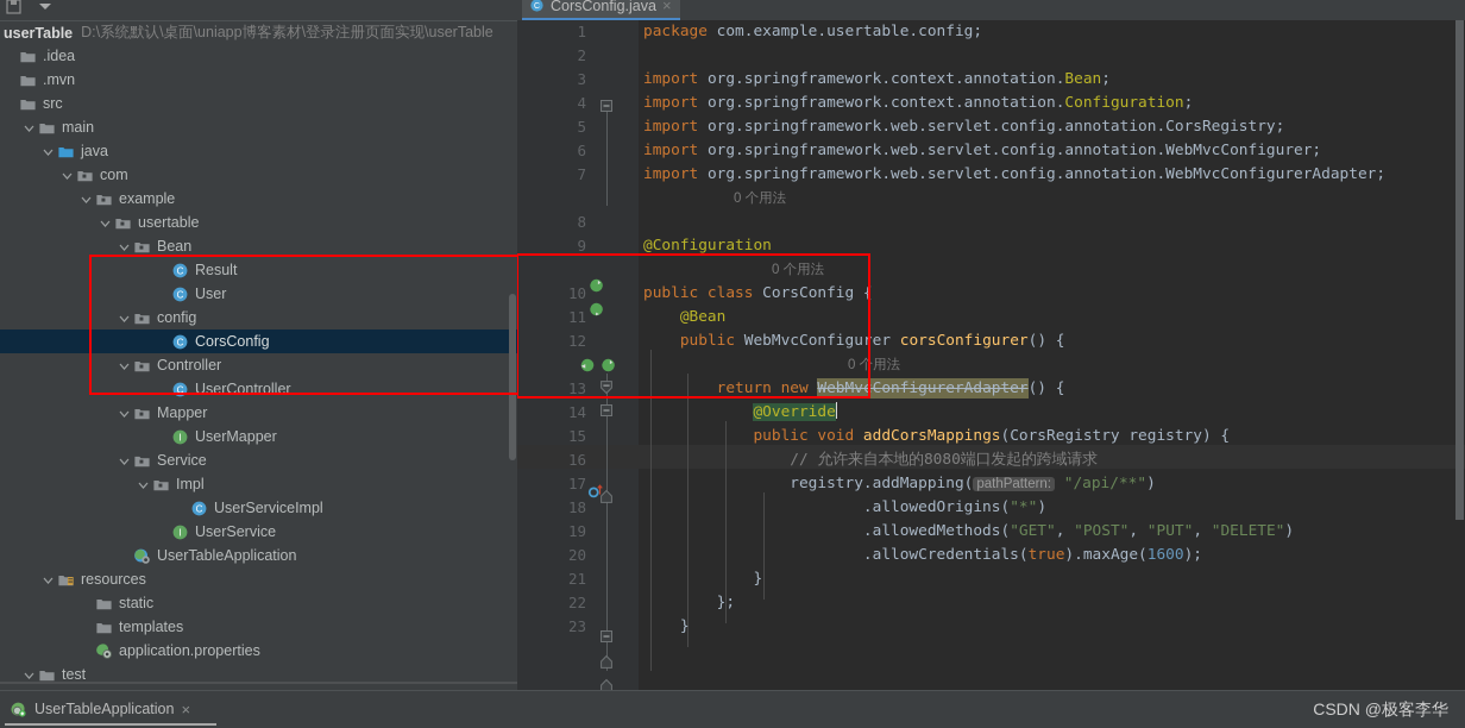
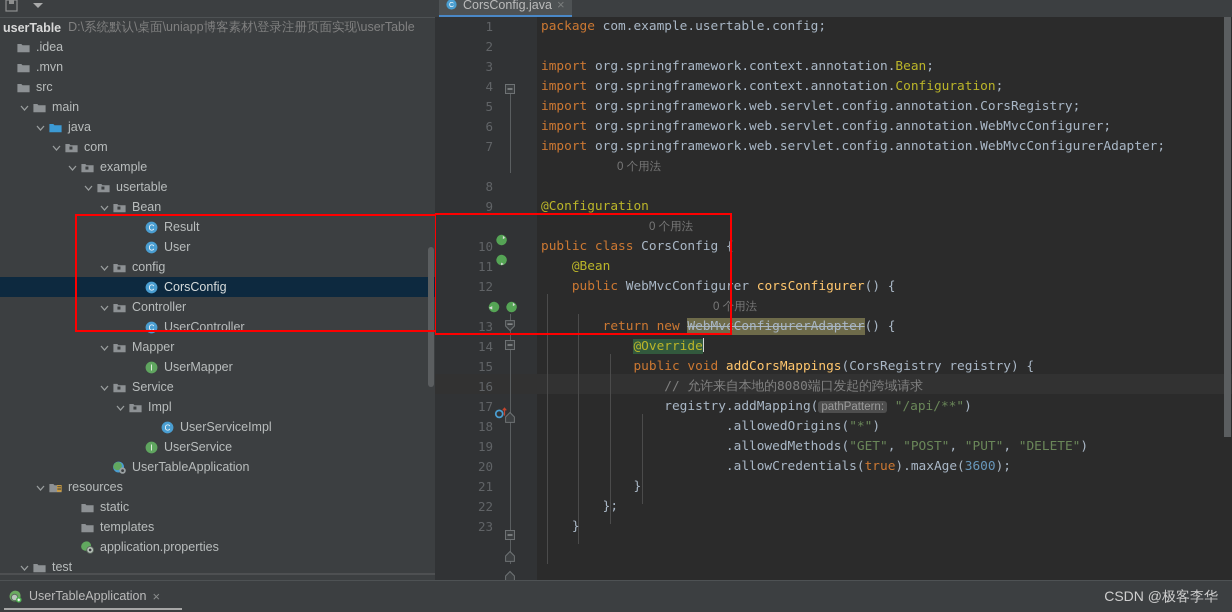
  userTable
  D:\系统默认\桌面\uniapp博客素材\登录注册页面实现\userTable
  .idea
  .mvn
  src
  main
  java
  com
  example
  usertable
  Bean
  C
  Result
  C
  User
  config
  C
  CorsConfig
  Controller
  C
  UserController
  Mapper
  I
  UserMapper
  Service
  Impl
  C
  UserServiceImpl
  I
  UserService
  UserTableApplication
  resources
  static
  templates
  application.properties
  test
  CorsConfig.java
  ×
  1
  package com.example.usertable.config;
  2
  3
  import org.springframework.context.annotation.Bean;
  4
  import org.springframework.context.annotation.Configuration;
  5
  import org.springframework.web.servlet.config.annotation.CorsRegistry;
  6
  import org.springframework.web.servlet.config.annotation.WebMvcConfigurer;
  7
  import org.springframework.web.servlet.config.annotation.WebMvcConfigurerAdapter;
  0 个用法
  8
  9
  @Configuration
  0 个用法
  10
  public class CorsConfig {
  11
  @Bean
  12
  public WebMvcConfigurer corsConfigurer() {
  0 个用法
  13
  return new WebMvcConfigurerAdapter() {
  14
  @Override
  15
  public void addCorsMappings(CorsRegistry registry) {
  16
  // 允许来自本地的8080端口发起的跨域请求
  17
  registry.addMapping( pathPattern: "/api/**")
  18
  .allowedOrigins("*")
  19
  .allowedMethods("GET", "POST", "PUT", "DELETE")
  20
- .allowCredentials(true).maxAge(1600);
+ .allowCredentials(true).maxAge(3600);
  21
  }
  22
  };
  23
  }
  UserTableApplication
  ×
  CSDN @极客李华
